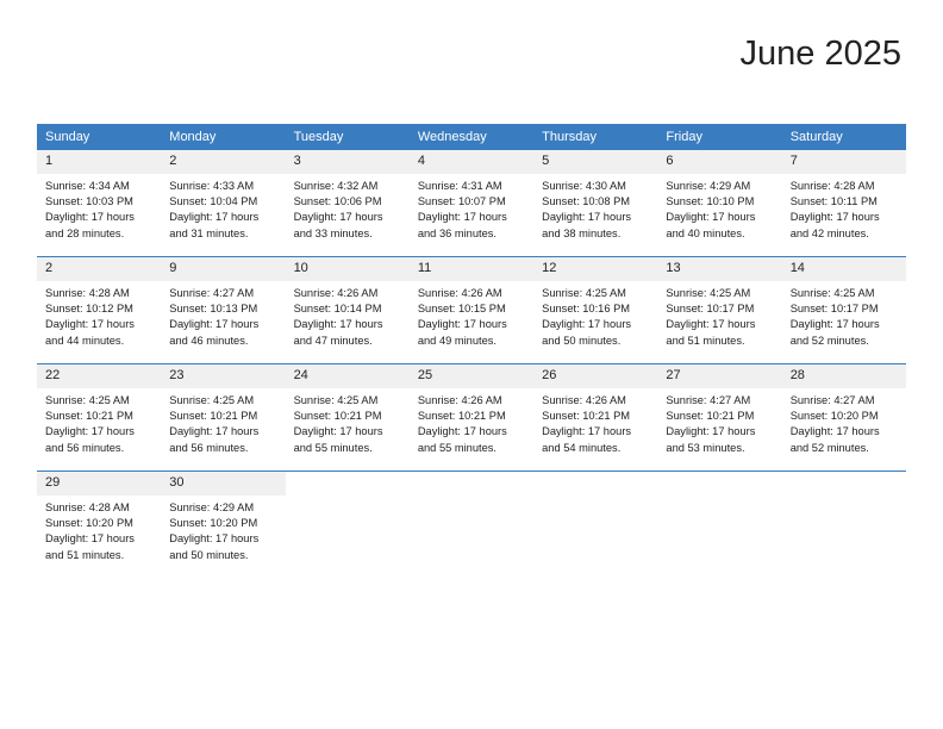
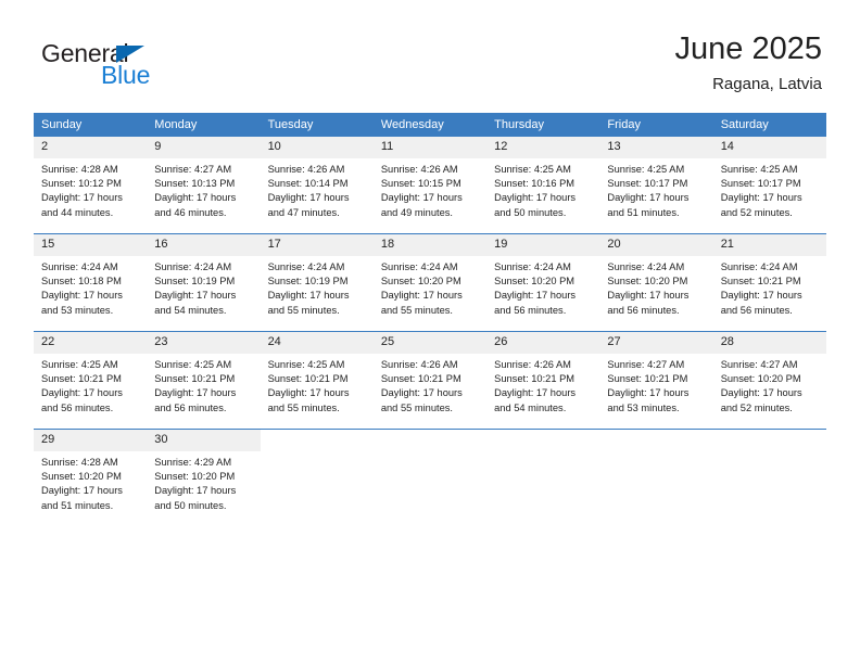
+ General
+ Blue
  June 2025
+ Ragana, Latvia
  Sunday	Monday	Tuesday	Wednesday	Thursday	Friday	Saturday
- 1 Sunrise: 4:34 AM Sunset: 10:03 PM Daylight: 17 hours and 28 minutes.	2 Sunrise: 4:33 AM Sunset: 10:04 PM Daylight: 17 hours and 31 minutes.	3 Sunrise: 4:32 AM Sunset: 10:06 PM Daylight: 17 hours and 33 minutes.	4 Sunrise: 4:31 AM Sunset: 10:07 PM Daylight: 17 hours and 36 minutes.	5 Sunrise: 4:30 AM Sunset: 10:08 PM Daylight: 17 hours and 38 minutes.	6 Sunrise: 4:29 AM Sunset: 10:10 PM Daylight: 17 hours and 40 minutes.	7 Sunrise: 4:28 AM Sunset: 10:11 PM Daylight: 17 hours and 42 minutes.
  2 Sunrise: 4:28 AM Sunset: 10:12 PM Daylight: 17 hours and 44 minutes.	9 Sunrise: 4:27 AM Sunset: 10:13 PM Daylight: 17 hours and 46 minutes.	10 Sunrise: 4:26 AM Sunset: 10:14 PM Daylight: 17 hours and 47 minutes.	11 Sunrise: 4:26 AM Sunset: 10:15 PM Daylight: 17 hours and 49 minutes.	12 Sunrise: 4:25 AM Sunset: 10:16 PM Daylight: 17 hours and 50 minutes.	13 Sunrise: 4:25 AM Sunset: 10:17 PM Daylight: 17 hours and 51 minutes.	14 Sunrise: 4:25 AM Sunset: 10:17 PM Daylight: 17 hours and 52 minutes.
+ 15 Sunrise: 4:24 AM Sunset: 10:18 PM Daylight: 17 hours and 53 minutes.	16 Sunrise: 4:24 AM Sunset: 10:19 PM Daylight: 17 hours and 54 minutes.	17 Sunrise: 4:24 AM Sunset: 10:19 PM Daylight: 17 hours and 55 minutes.	18 Sunrise: 4:24 AM Sunset: 10:20 PM Daylight: 17 hours and 55 minutes.	19 Sunrise: 4:24 AM Sunset: 10:20 PM Daylight: 17 hours and 56 minutes.	20 Sunrise: 4:24 AM Sunset: 10:20 PM Daylight: 17 hours and 56 minutes.	21 Sunrise: 4:24 AM Sunset: 10:21 PM Daylight: 17 hours and 56 minutes.
  22 Sunrise: 4:25 AM Sunset: 10:21 PM Daylight: 17 hours and 56 minutes.	23 Sunrise: 4:25 AM Sunset: 10:21 PM Daylight: 17 hours and 56 minutes.	24 Sunrise: 4:25 AM Sunset: 10:21 PM Daylight: 17 hours and 55 minutes.	25 Sunrise: 4:26 AM Sunset: 10:21 PM Daylight: 17 hours and 55 minutes.	26 Sunrise: 4:26 AM Sunset: 10:21 PM Daylight: 17 hours and 54 minutes.	27 Sunrise: 4:27 AM Sunset: 10:21 PM Daylight: 17 hours and 53 minutes.	28 Sunrise: 4:27 AM Sunset: 10:20 PM Daylight: 17 hours and 52 minutes.
  29 Sunrise: 4:28 AM Sunset: 10:20 PM Daylight: 17 hours and 51 minutes.	30 Sunrise: 4:29 AM Sunset: 10:20 PM Daylight: 17 hours and 50 minutes.
